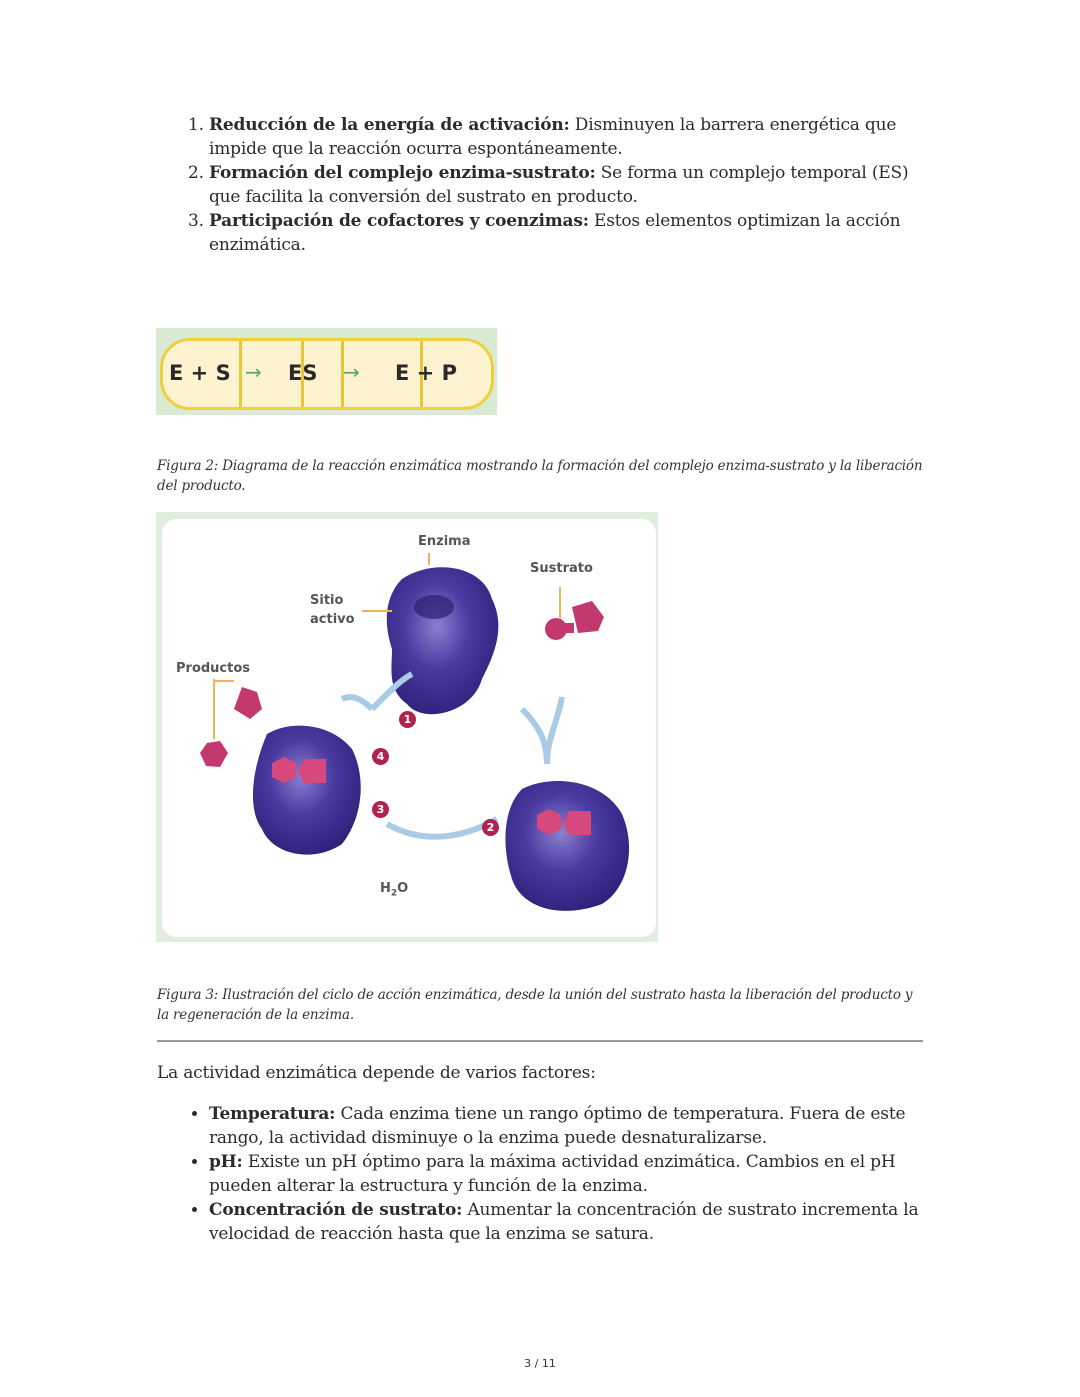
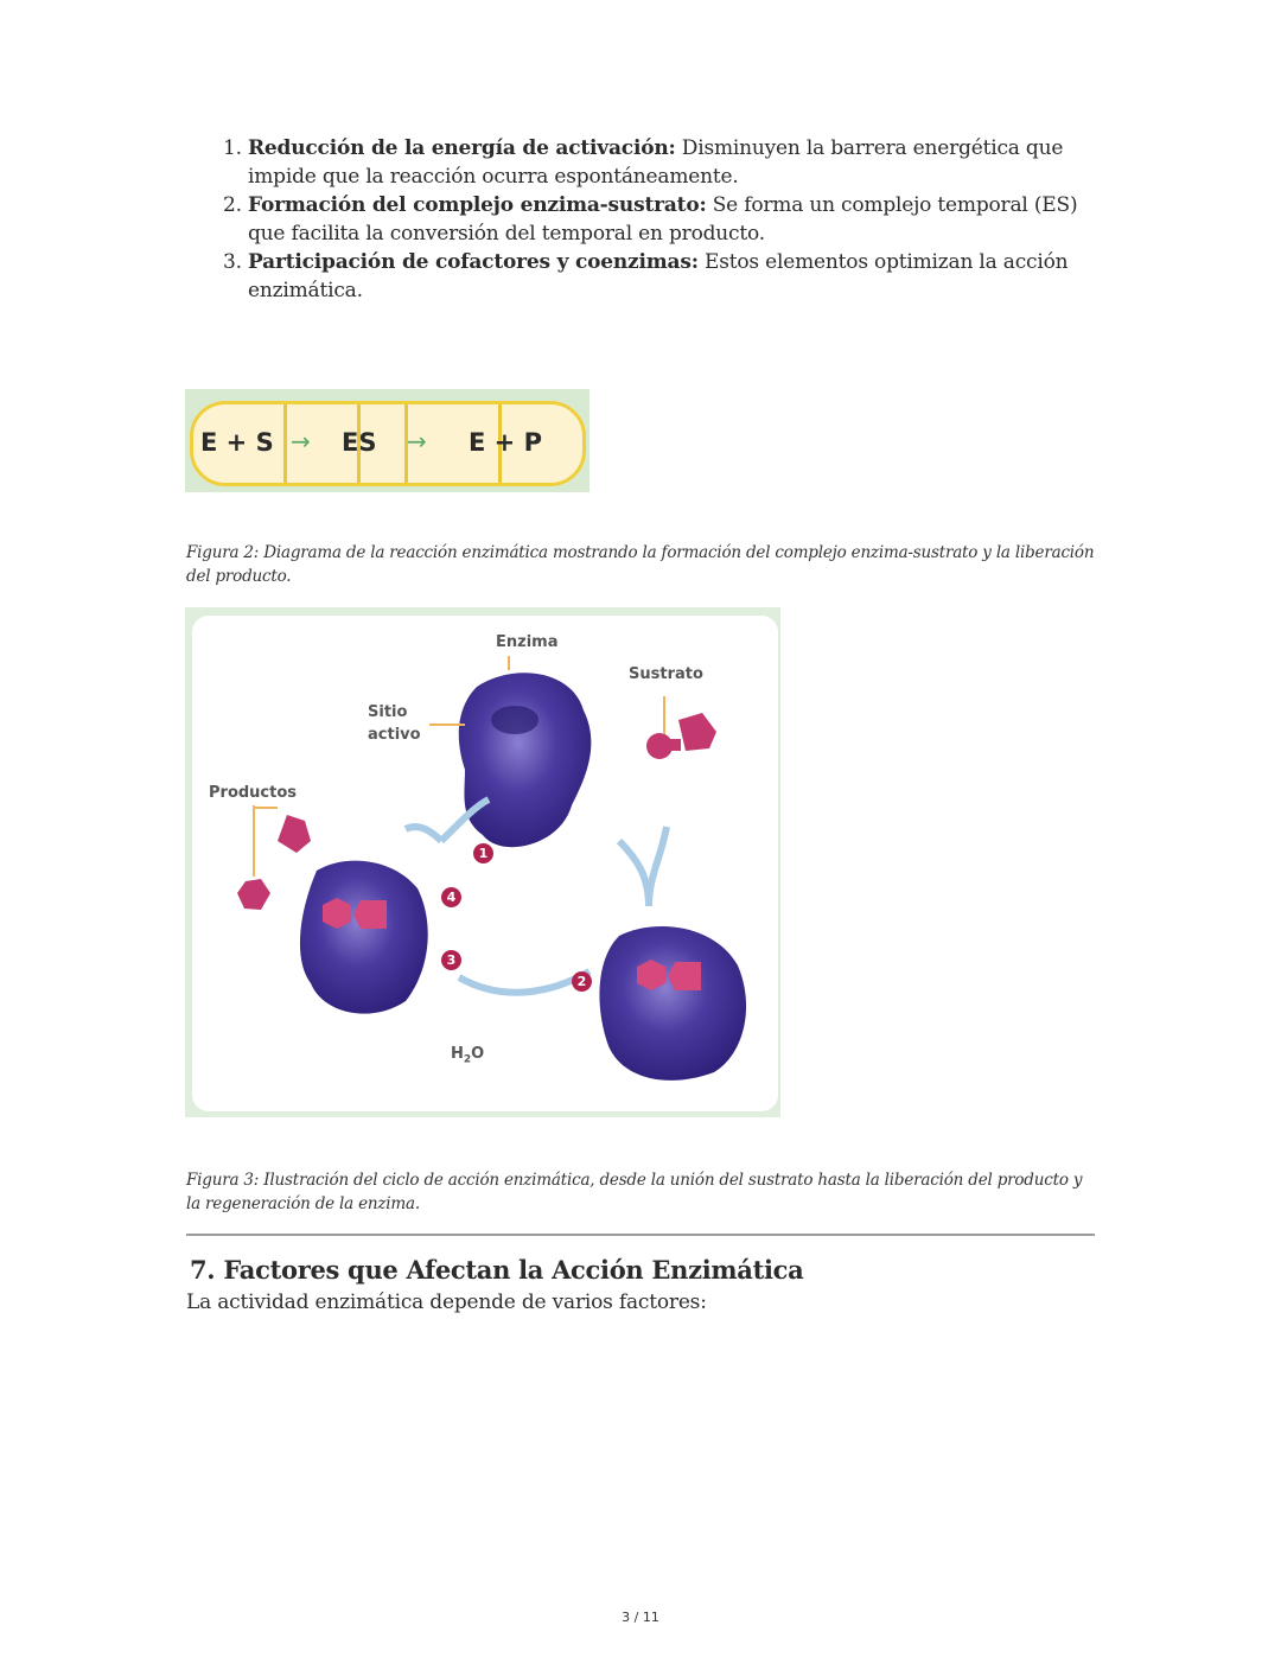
  Reducción de la energía de activación: Disminuyen la barrera energética que impide que la reacción ocurra espontáneamente.
- Formación del complejo enzima-sustrato: Se forma un complejo temporal (ES) que facilita la conversión del sustrato en producto.
+ Formación del complejo enzima-sustrato: Se forma un complejo temporal (ES) que facilita la conversión del temporal en producto.
  Participación de cofactores y coenzimas: Estos elementos optimizan la acción enzimática.
  E + S
  →
  ES
  →
  E + P
  Figura 2: Diagrama de la reacción enzimática mostrando la formación del complejo enzima-sustrato y la liberación del producto.
  Enzima
  Sustrato
  Sitio
  activo
  Productos
  H2O
  1
  2
  3
  4
  Figura 3: Ilustración del ciclo de acción enzimática, desde la unión del sustrato hasta la liberación del producto y la regeneración de la enzima.
+ 7. Factores que Afectan la Acción Enzimática
  La actividad enzimática depende de varios factores:
- Temperatura: Cada enzima tiene un rango óptimo de temperatura. Fuera de este rango, la actividad disminuye o la enzima puede desnaturalizarse.
- pH: Existe un pH óptimo para la máxima actividad enzimática. Cambios en el pH pueden alterar la estructura y función de la enzima.
- Concentración de sustrato: Aumentar la concentración de sustrato incrementa la velocidad de reacción hasta que la enzima se satura.
  3 / 11
